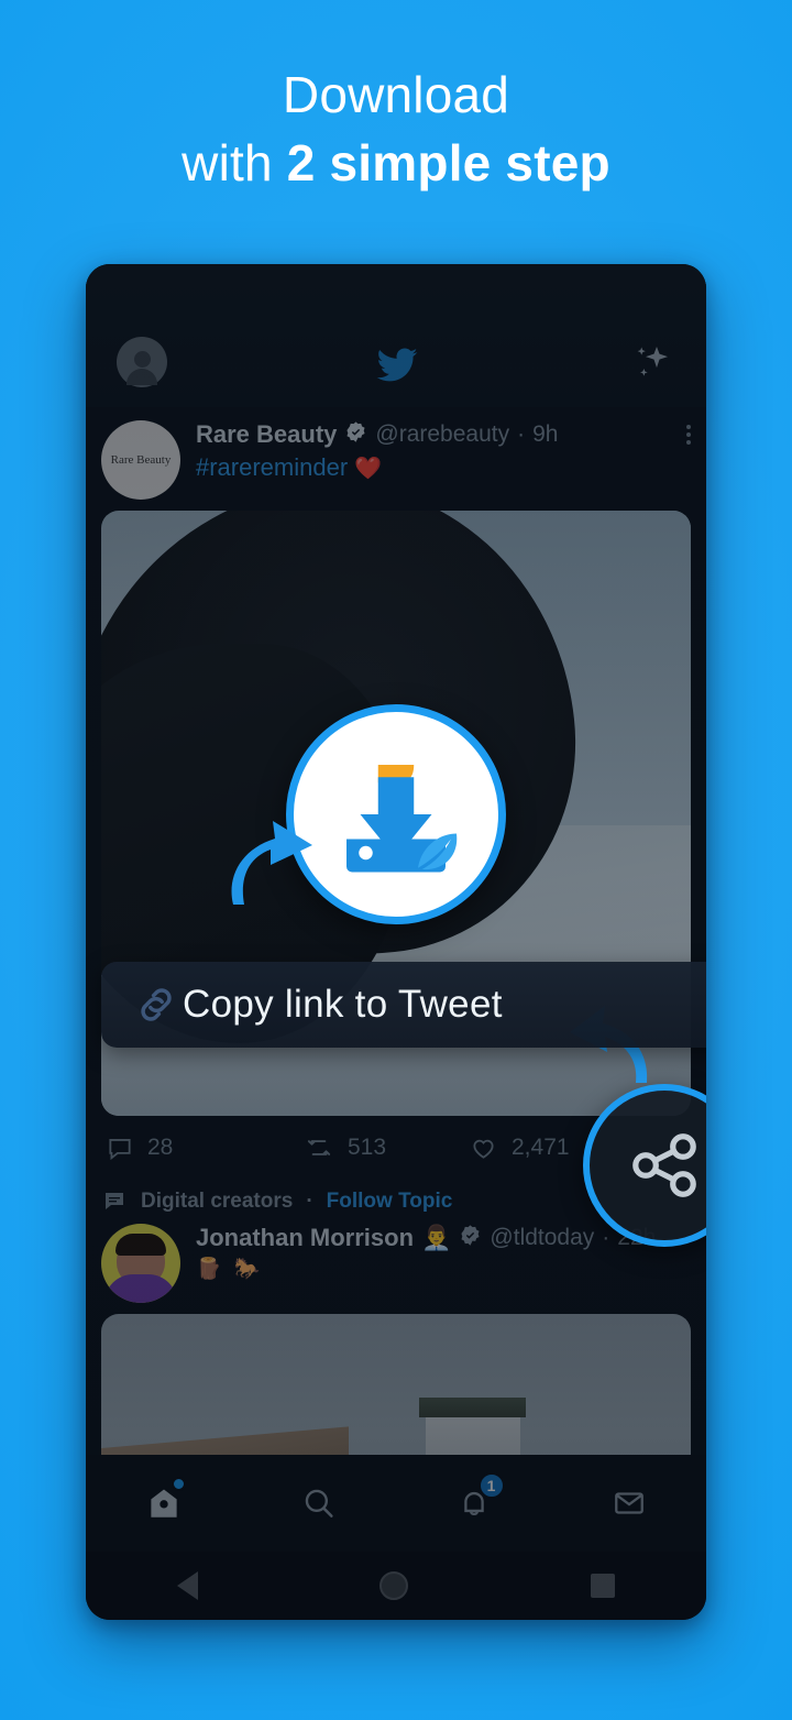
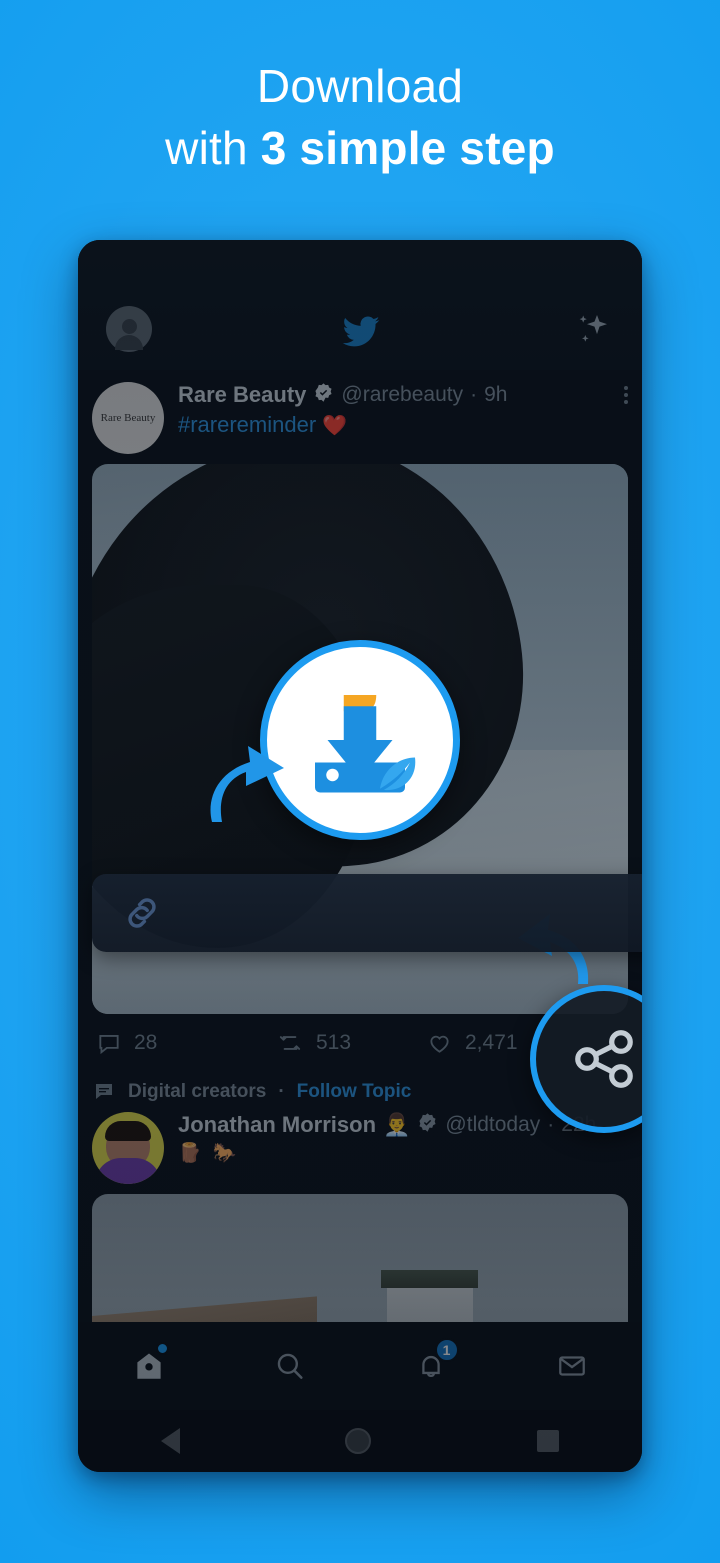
  Download
- with 2 simple step
+ with 3 simple step
- Copy link to Tweet
